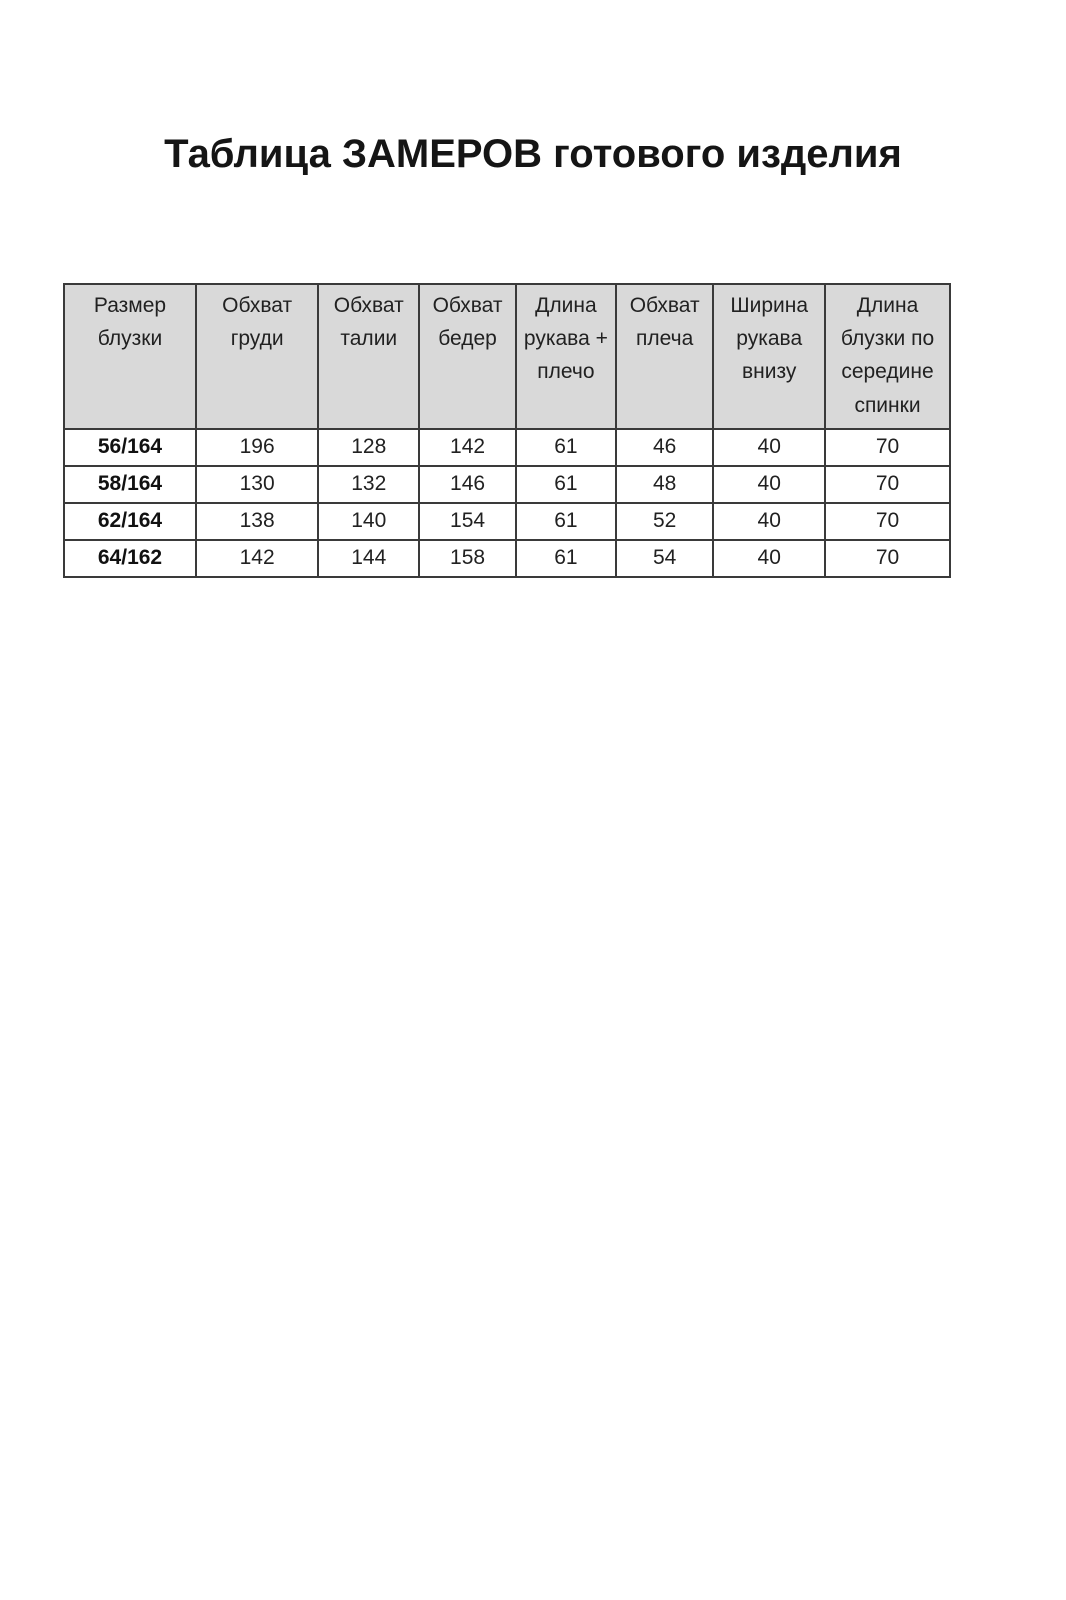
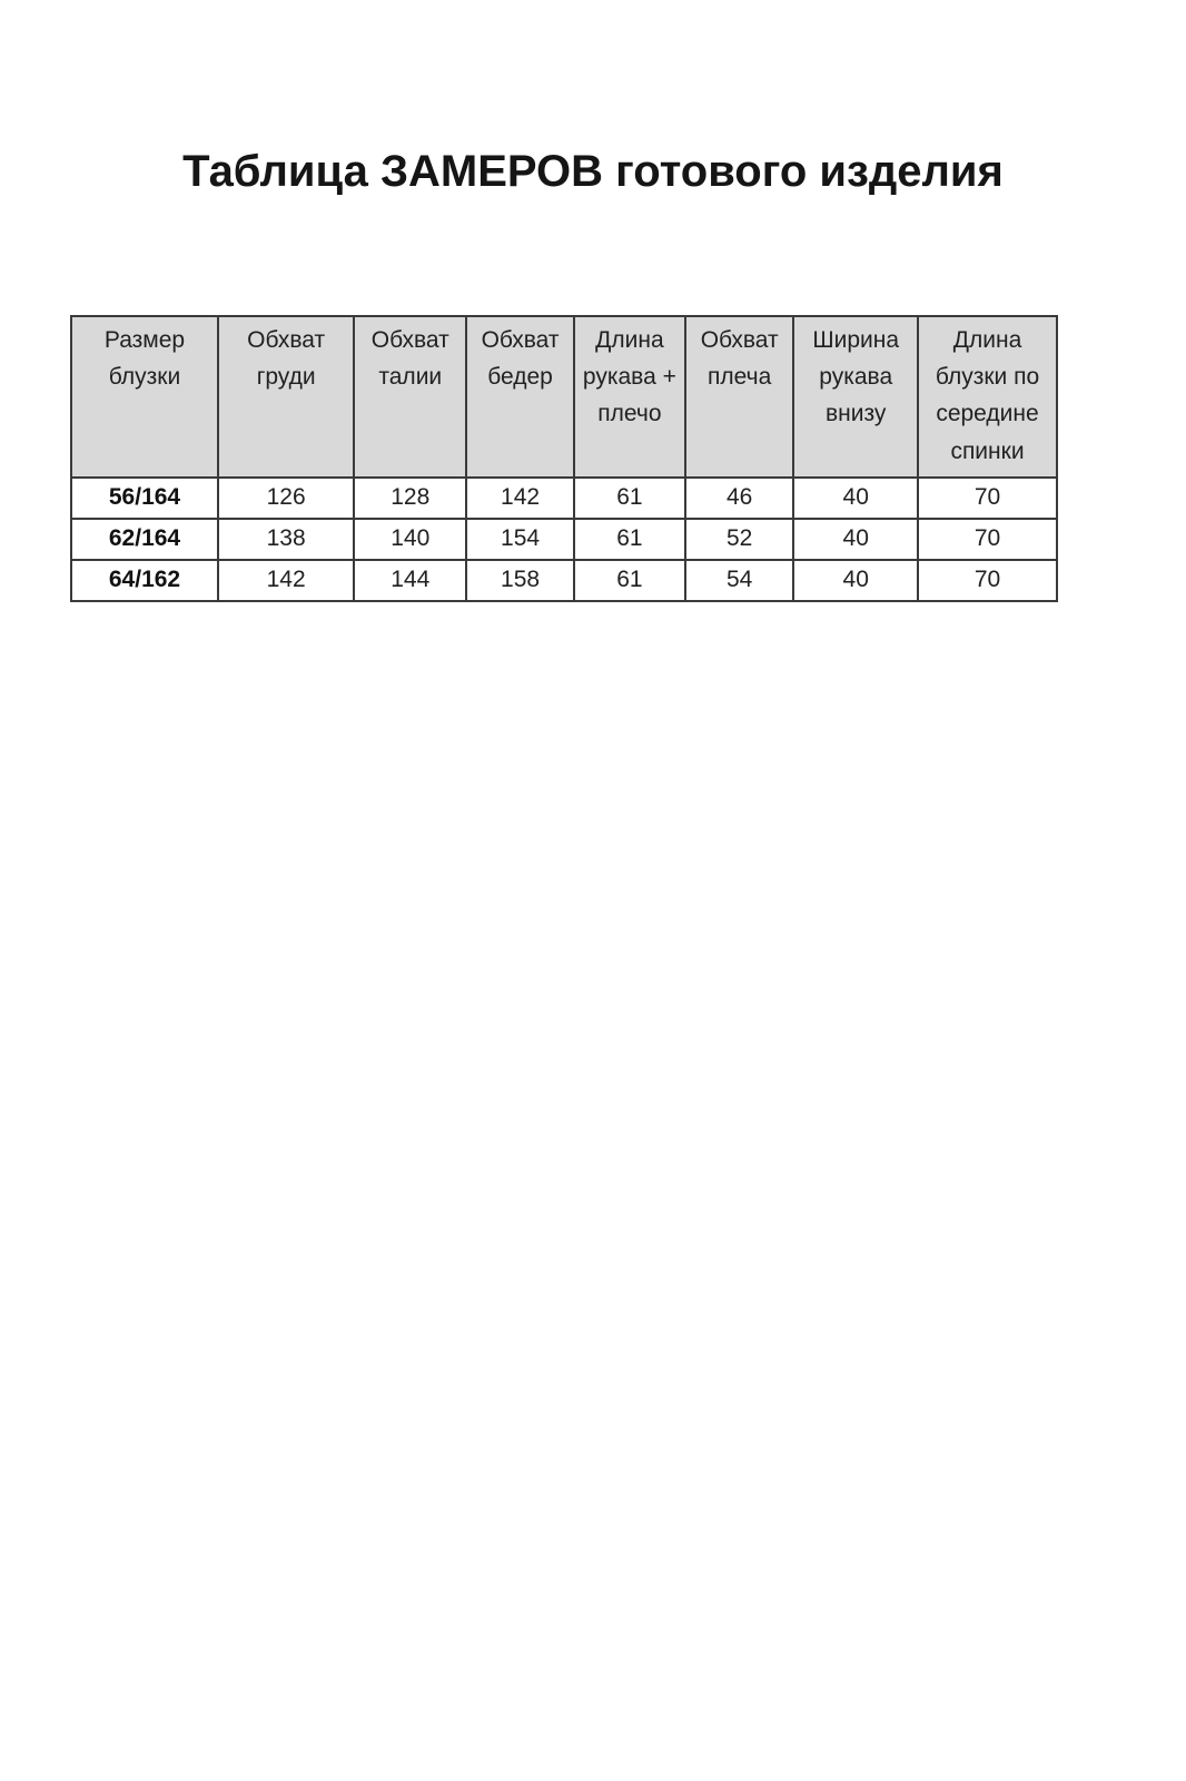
  Таблица ЗАМЕРОВ готового изделия
  Размер блузки	Обхват груди	Обхват талии	Обхват бедер	Длина рукава + плечо	Обхват плеча	Ширина рукава внизу	Длина блузки по середине спинки
- 56/164	196	128	142	61	46	40	70
+ 56/164	126	128	142	61	46	40	70
- 58/164	130	132	146	61	48	40	70
  62/164	138	140	154	61	52	40	70
  64/162	142	144	158	61	54	40	70
